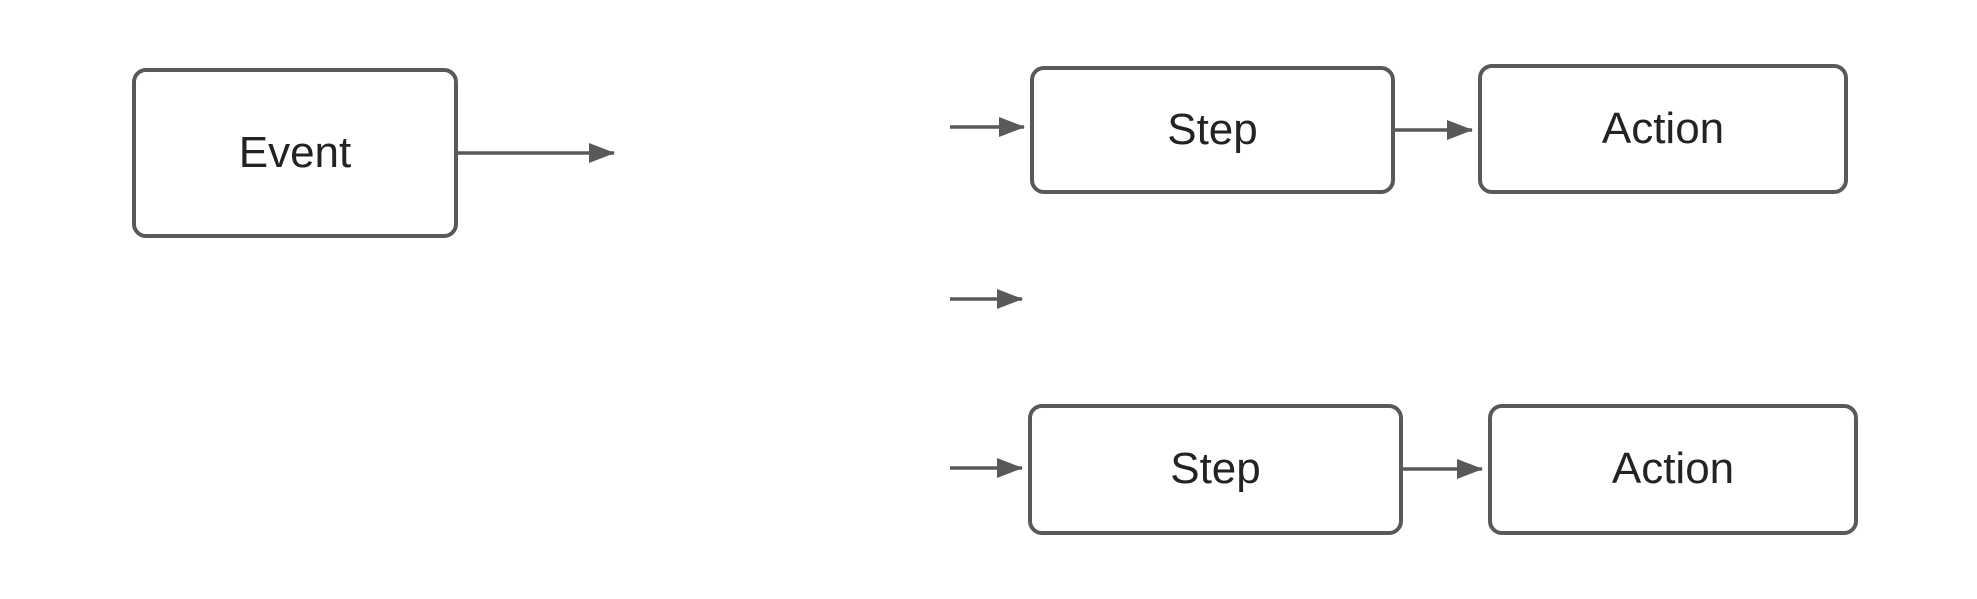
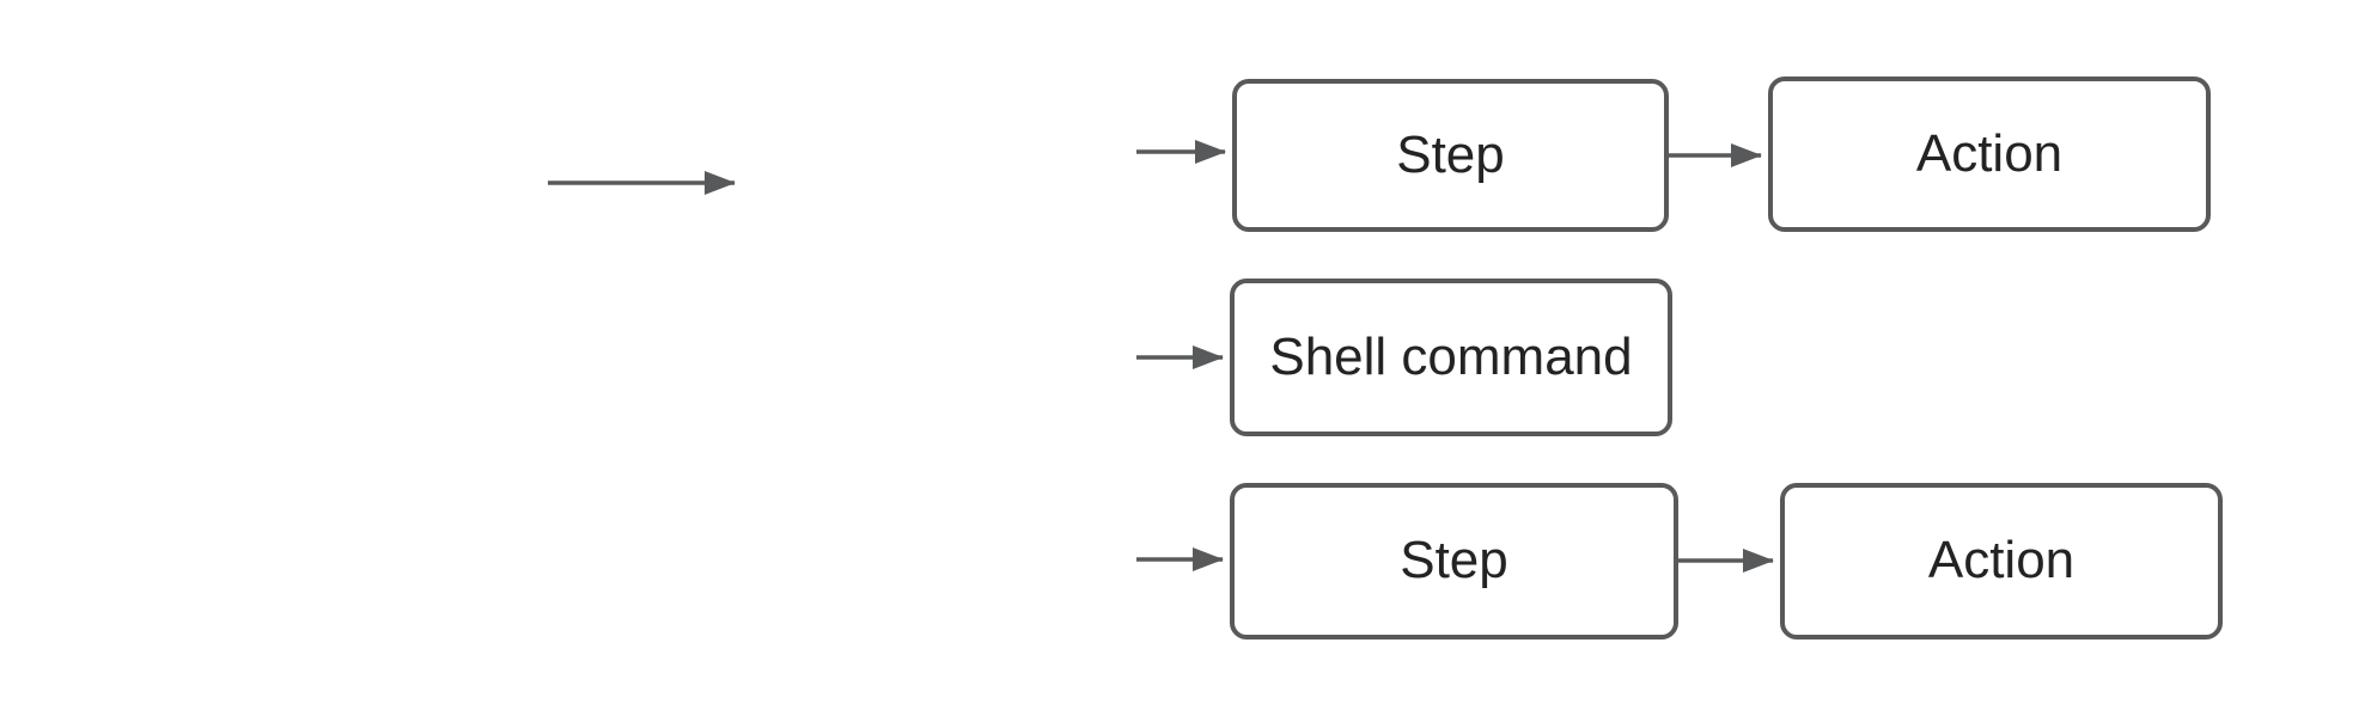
- Event
  Step
  Action
+ Shell command
  Step
  Action
